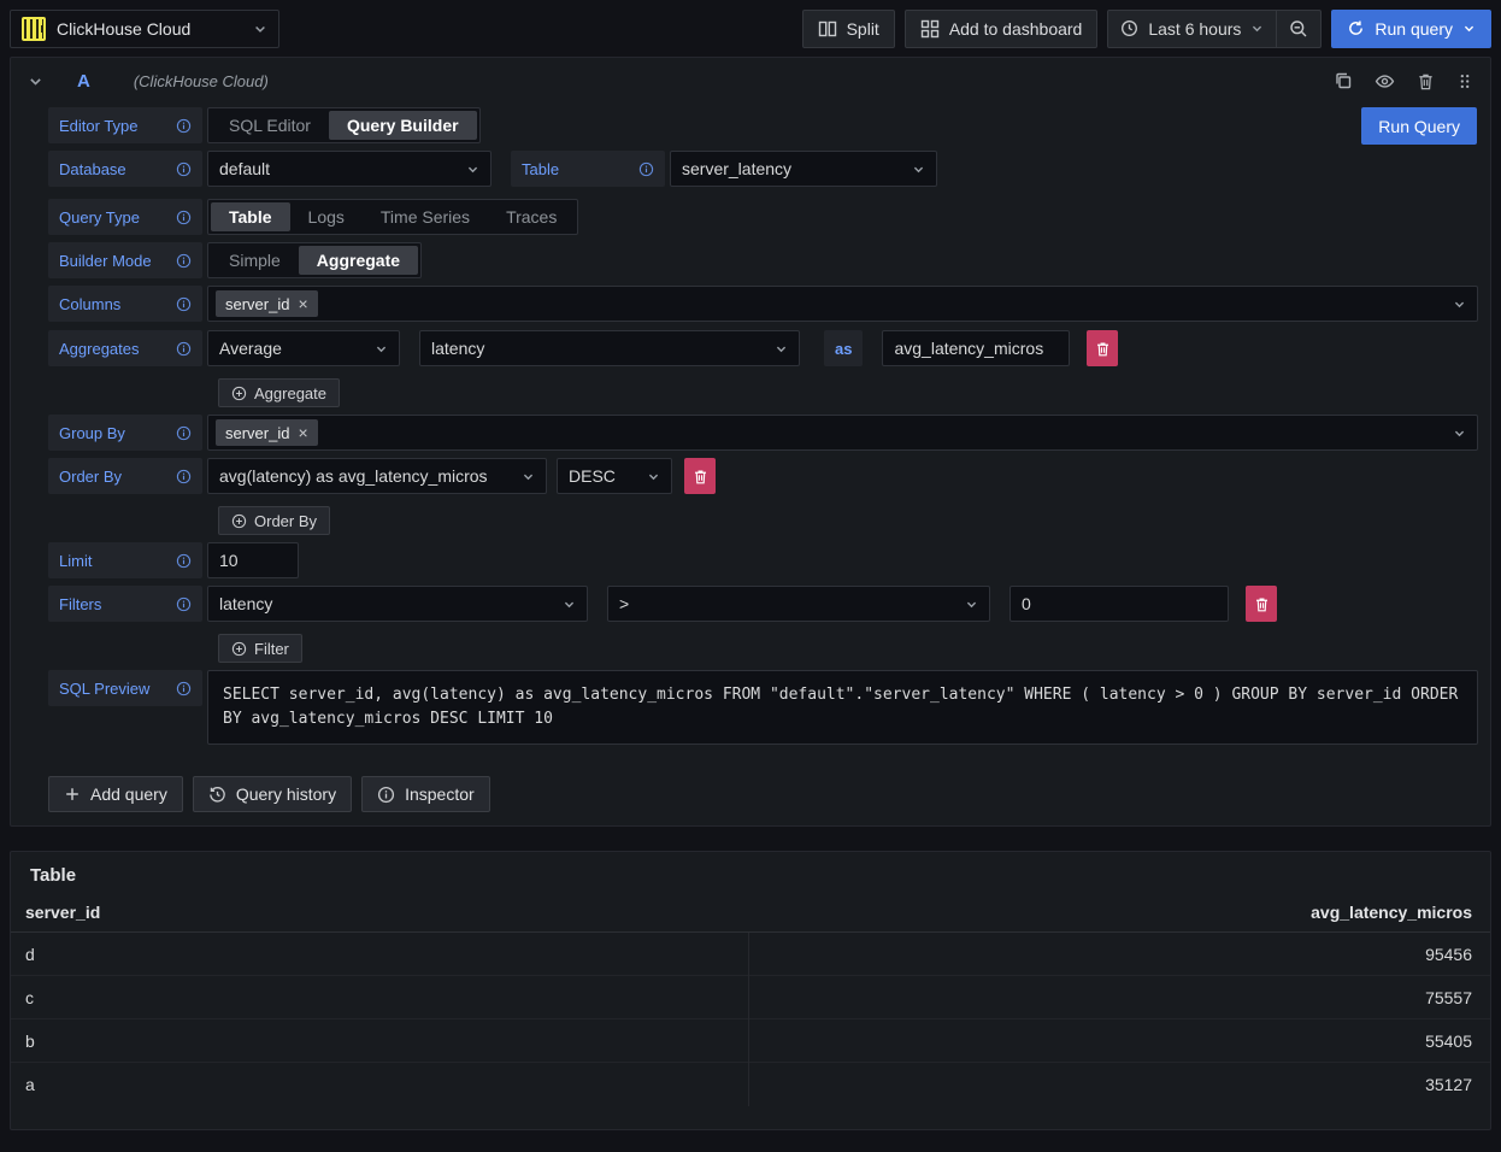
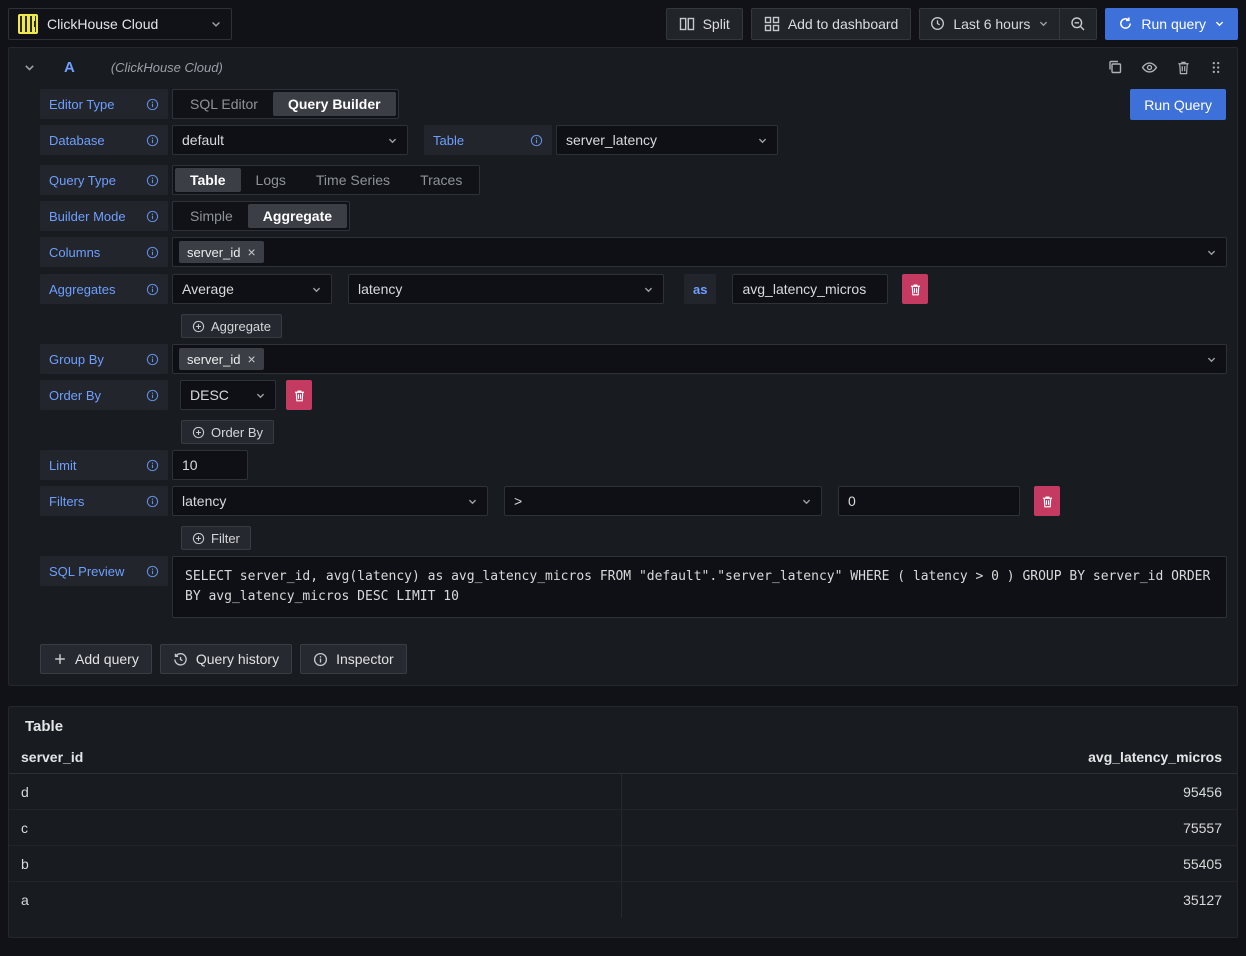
  ClickHouse Cloud
  Split
  Add to dashboard
  Last 6 hours
  Run query
  A
  (ClickHouse Cloud)
  Run Query
  Editor Type
  SQL Editor
  Query Builder
  Database
  default
  Table
  server_latency
  Query Type
  Table
  Logs
  Time Series
  Traces
  Builder Mode
  Simple
  Aggregate
  Columns
  server_id
  ×
  Aggregates
  Average
  latency
  as
  avg_latency_micros
  Aggregate
  Group By
  server_id
  ×
  Order By
- avg(latency) as avg_latency_micros
  DESC
  Order By
  Limit
  10
  Filters
  latency
  >
  0
  Filter
  SQL Preview
  SELECT server_id, avg(latency) as avg_latency_micros FROM "default"."server_latency" WHERE ( latency > 0 ) GROUP BY server_id ORDER BY avg_latency_micros DESC LIMIT 10
  Add query
  Query history
  Inspector
  Table
  server_id
  avg_latency_micros
  d
  95456
  c
  75557
  b
  55405
  a
  35127
